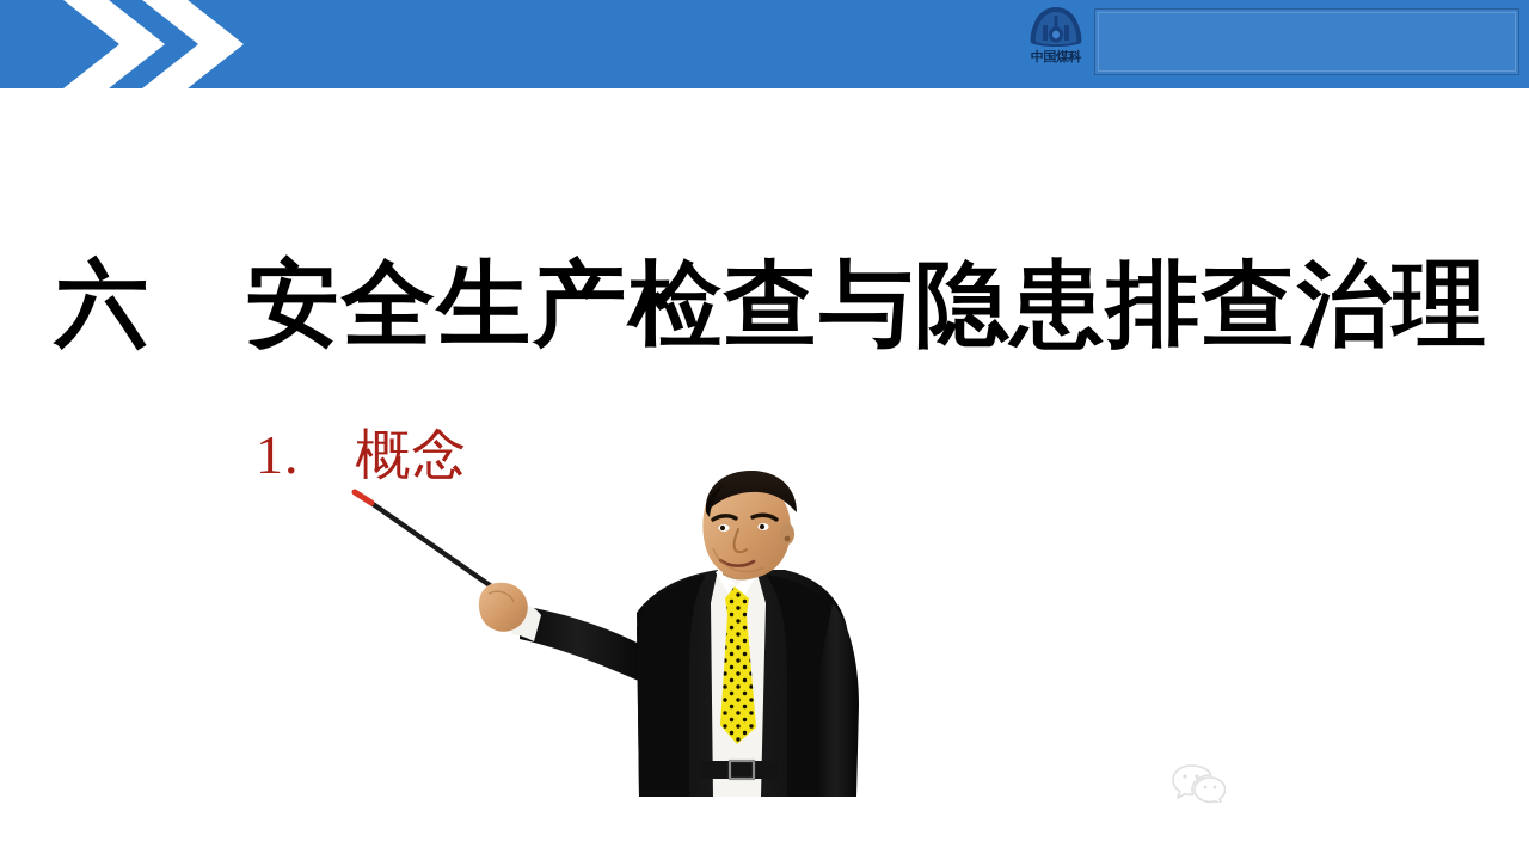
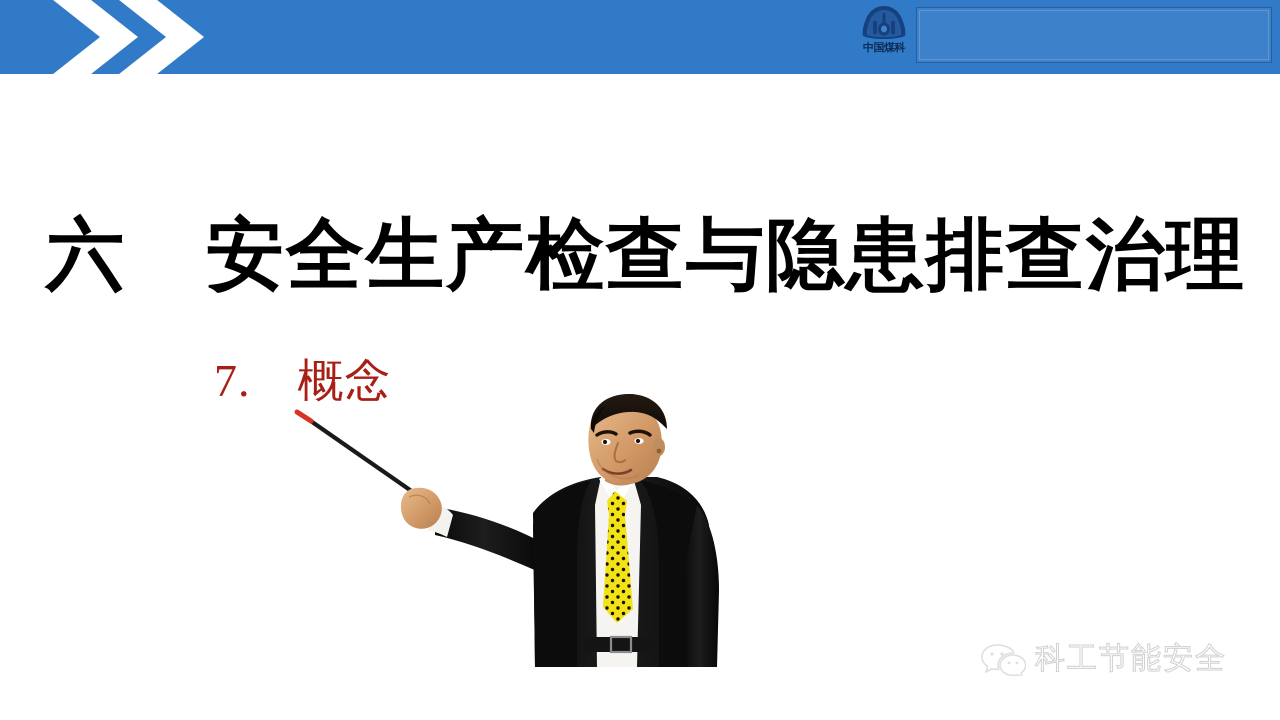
  中国煤科
  六 安全生产检查与隐患排查治理
- 1. 概念
+ 7. 概念
+ 科工节能安全
